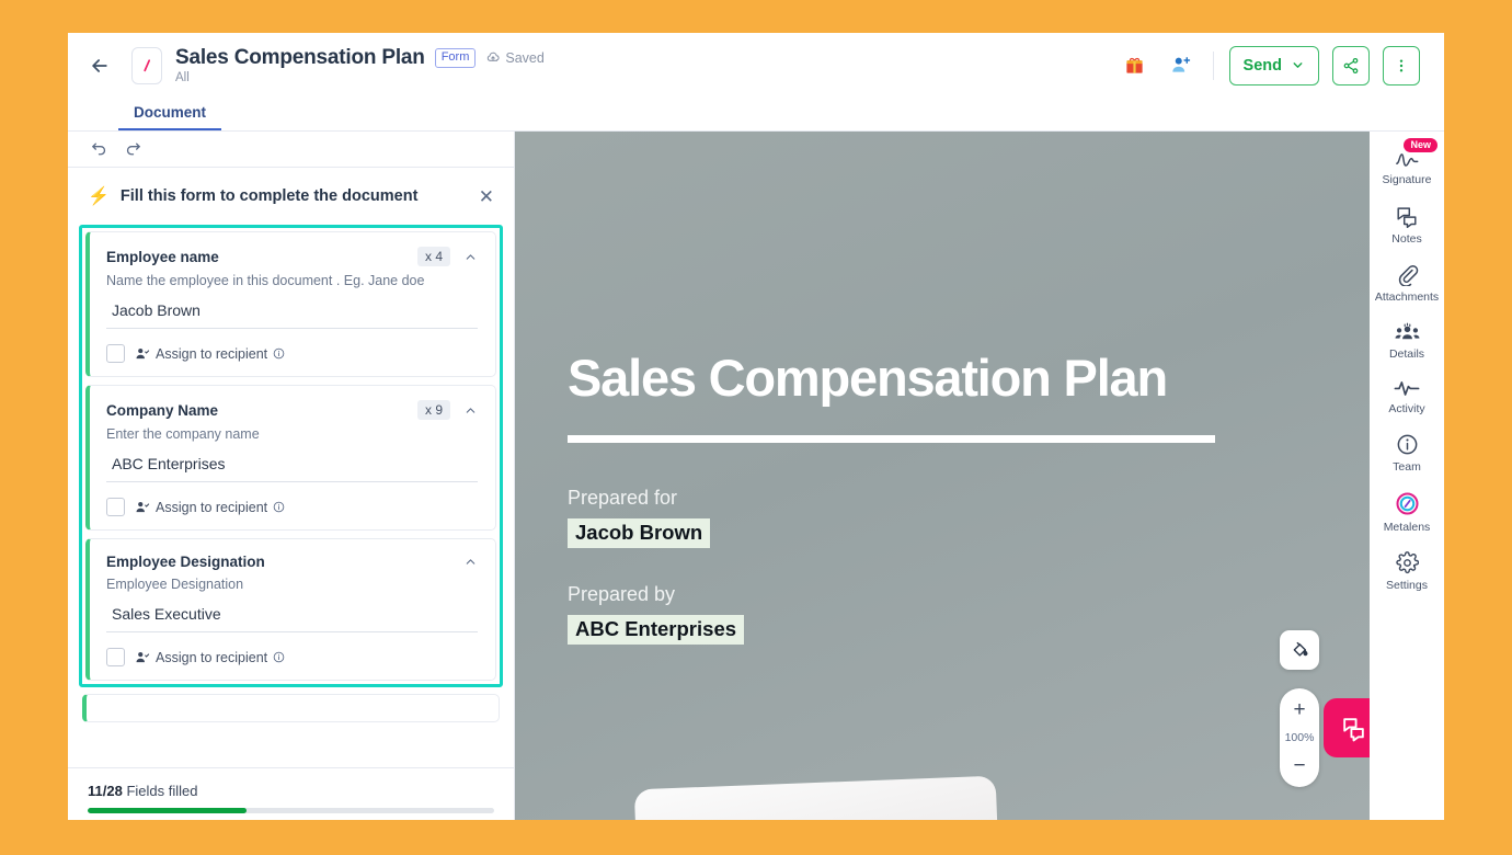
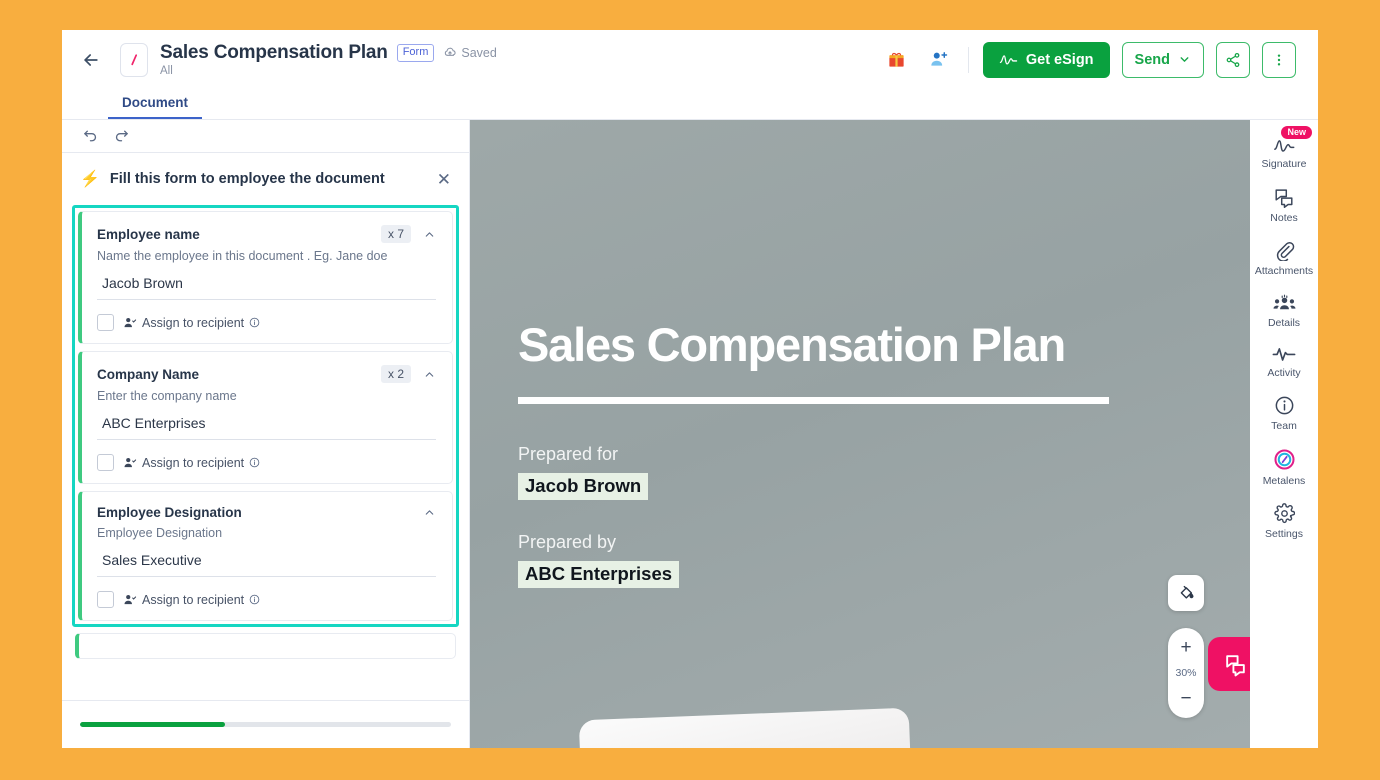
  Sales Compensation Plan
  Form
  Saved
  All
+ Get eSign
  Send
  Document
  ⚡
- Fill this form to complete the document
+ Fill this form to employee the document
  ✕
  Employee name
- x 4
+ x 7
  Name the employee in this document . Eg. Jane doe
  Jacob Brown
  Assign to recipient
  Company Name
- x 9
+ x 2
  Enter the company name
  ABC Enterprises
  Assign to recipient
  Employee Designation
  Employee Designation
  Sales Executive
  Assign to recipient
- 11/28 Fields filled
  Sales Compensation Plan
  Prepared for
  Jacob Brown
  Prepared by
  ABC Enterprises
  +
- 100%
+ 30%
  −
  New
  Signature
  Notes
  Attachments
  Details
  Activity
  Team
  Metalens
  Settings
